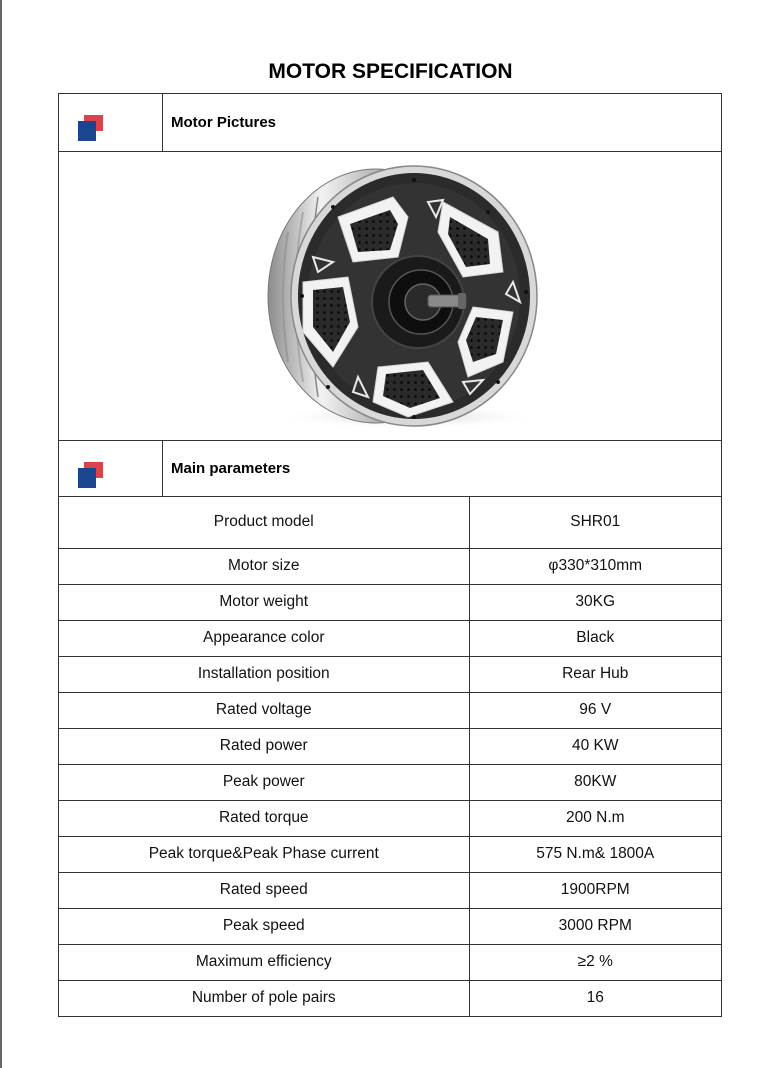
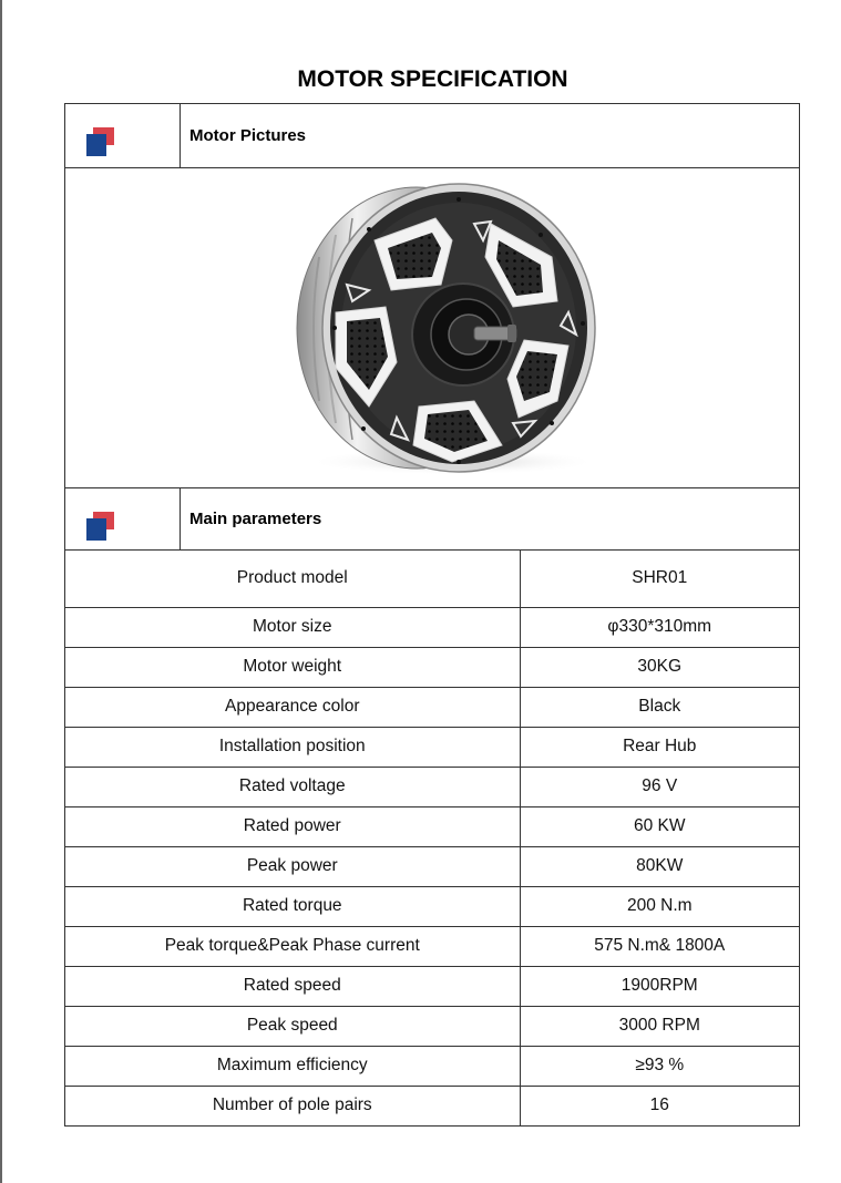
  MOTOR SPECIFICATION
  Motor Pictures
  Main parameters
  Product model	SHR01
  Motor size	φ330*310mm
  Motor weight	30KG
  Appearance color	Black
  Installation position	Rear Hub
  Rated voltage	96 V
- Rated power	40 KW
+ Rated power	60 KW
  Peak power	80KW
  Rated torque	200 N.m
  Peak torque&Peak Phase current	575 N.m& 1800A
  Rated speed	1900RPM
  Peak speed	3000 RPM
- Maximum efficiency	≥2 %
+ Maximum efficiency	≥93 %
  Number of pole pairs	16
